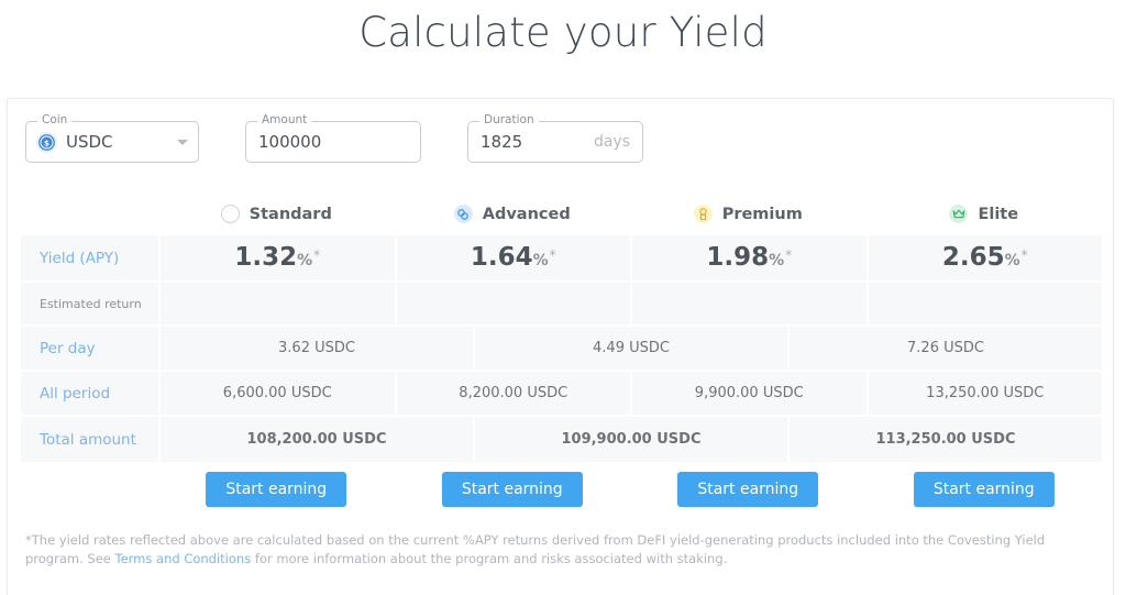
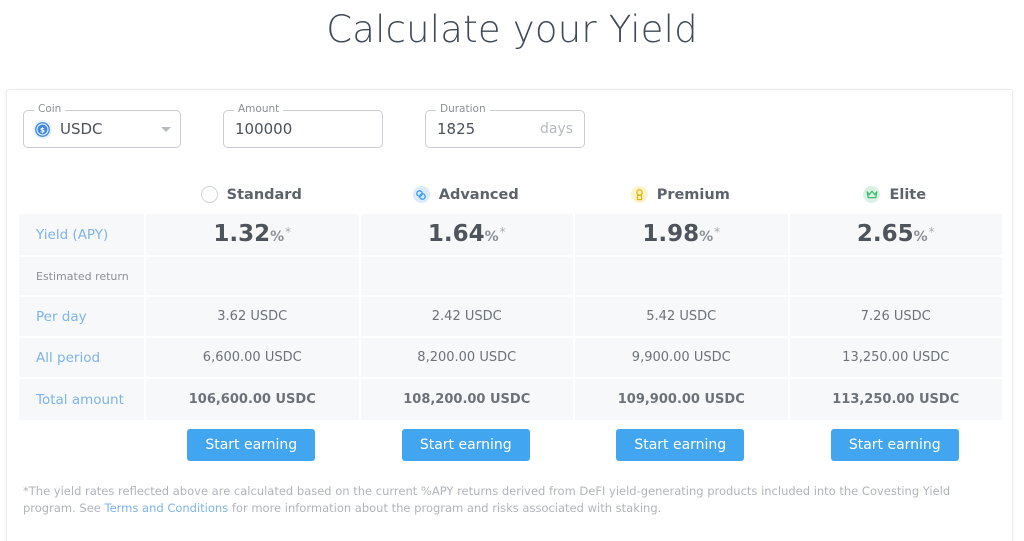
  Calculate your Yield
  Coin
  $
  USDC
  Amount
  100000
  Duration
  1825
  days
  Standard
  Advanced
  Premium
  Elite
  Yield (APY)
  1.32%*
  1.64%*
  1.98%*
  2.65%*
  Estimated return
  Per day
  3.62 USDC
- 4.49 USDC
+ 2.42 USDC
+ 5.42 USDC
  7.26 USDC
  All period
  6,600.00 USDC
  8,200.00 USDC
  9,900.00 USDC
  13,250.00 USDC
  Total amount
+ 106,600.00 USDC
  108,200.00 USDC
  109,900.00 USDC
  113,250.00 USDC
  Start earning
  Start earning
  Start earning
  Start earning
  *The yield rates reflected above are calculated based on the current %APY returns derived from DeFI yield-generating products included into the Covesting Yield program. See Terms and Conditions for more information about the program and risks associated with staking.
